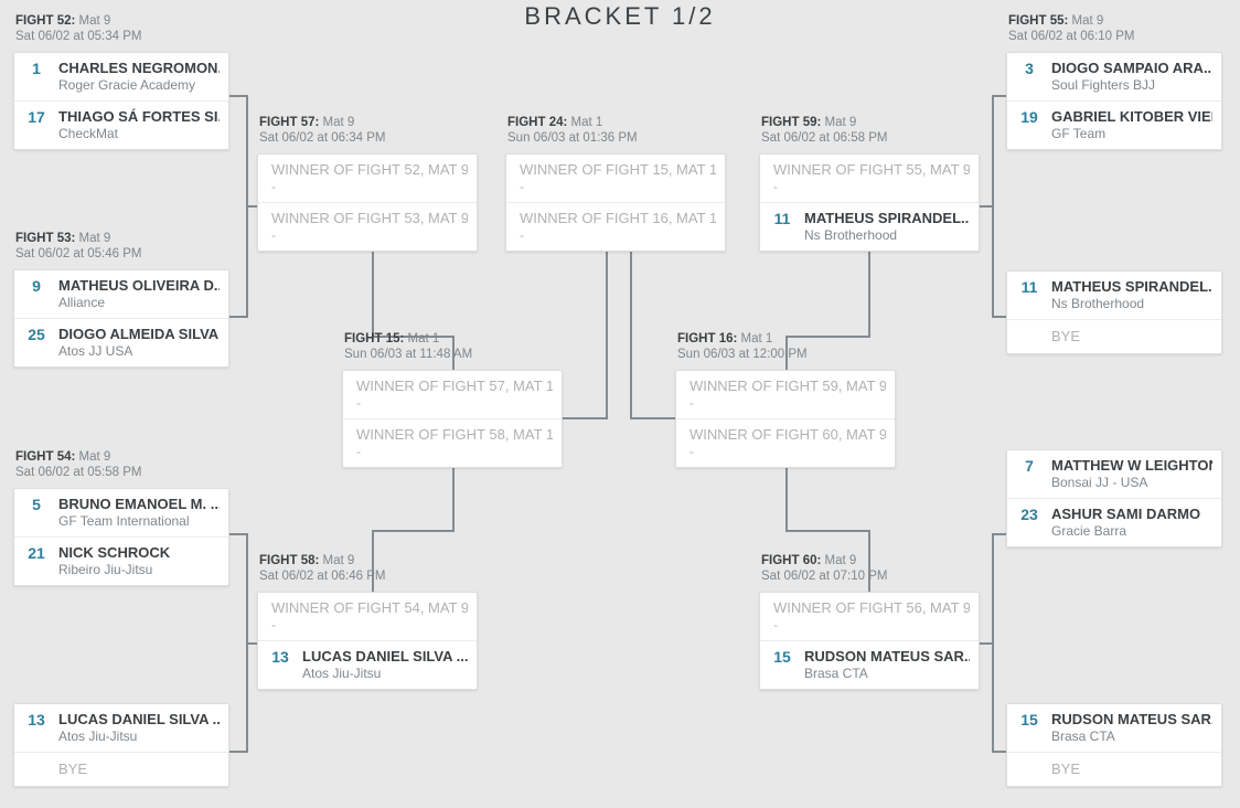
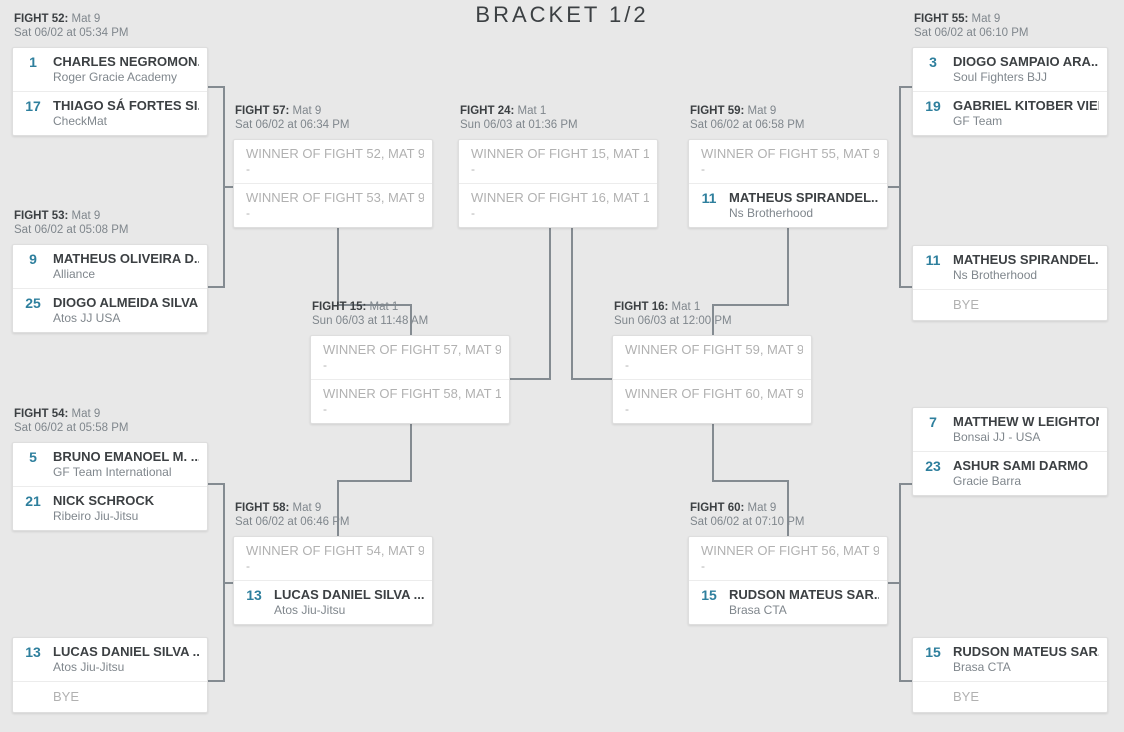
  BRACKET 1/2
  FIGHT 52: Mat 9
  Sat 06/02 at 05:34 PM
  1
  CHARLES NEGROMON
  Roger Gracie Academy
  17
  THIAGO SÁ FORTES SI
  CheckMat
  FIGHT 53: Mat 9
- Sat 06/02 at 05:46 PM
+ Sat 06/02 at 05:08 PM
  9
  MATHEUS OLIVEIRA D.
  Alliance
  25
  DIOGO ALMEIDA SILVA
  Atos JJ USA
  FIGHT 54: Mat 9
  Sat 06/02 at 05:58 PM
  5
  BRUNO EMANOEL M. ..
  GF Team International
  21
  NICK SCHROCK
  Ribeiro Jiu-Jitsu
  13
  LUCAS DANIEL SILVA ..
  Atos Jiu-Jitsu
  BYE
  FIGHT 57: Mat 9
  Sat 06/02 at 06:34 PM
  WINNER OF FIGHT 52, MAT 9
  -
  WINNER OF FIGHT 53, MAT 9
  -
  FIGHT 58: Mat 9
  Sat 06/02 at 06:46 PM
  WINNER OF FIGHT 54, MAT 9
  -
  13
  LUCAS DANIEL SILVA ...
  Atos Jiu-Jitsu
  FIGHT 15: Mat 1
  Sun 06/03 at 11:48 AM
- WINNER OF FIGHT 57, MAT 1
+ WINNER OF FIGHT 57, MAT 9
  -
  WINNER OF FIGHT 58, MAT 1
  -
  FIGHT 24: Mat 1
  Sun 06/03 at 01:36 PM
  WINNER OF FIGHT 15, MAT 1
  -
  WINNER OF FIGHT 16, MAT 1
  -
  FIGHT 16: Mat 1
  Sun 06/03 at 12:00 PM
  WINNER OF FIGHT 59, MAT 9
  -
  WINNER OF FIGHT 60, MAT 9
  -
  FIGHT 59: Mat 9
  Sat 06/02 at 06:58 PM
  WINNER OF FIGHT 55, MAT 9
  -
  11
  MATHEUS SPIRANDEL..
  Ns Brotherhood
  FIGHT 60: Mat 9
  Sat 06/02 at 07:10 PM
  WINNER OF FIGHT 56, MAT 9
  -
  15
  RUDSON MATEUS SAR.
  Brasa CTA
  FIGHT 55: Mat 9
  Sat 06/02 at 06:10 PM
  3
  DIOGO SAMPAIO ARA..
  Soul Fighters BJJ
  19
  GABRIEL KITOBER VIE
  GF Team
  11
  MATHEUS SPIRANDEL.
  Ns Brotherhood
  BYE
  7
  MATTHEW W LEIGHTO
  Bonsai JJ - USA
  23
  ASHUR SAMI DARMO
  Gracie Barra
  15
  RUDSON MATEUS SAR
  Brasa CTA
  BYE
